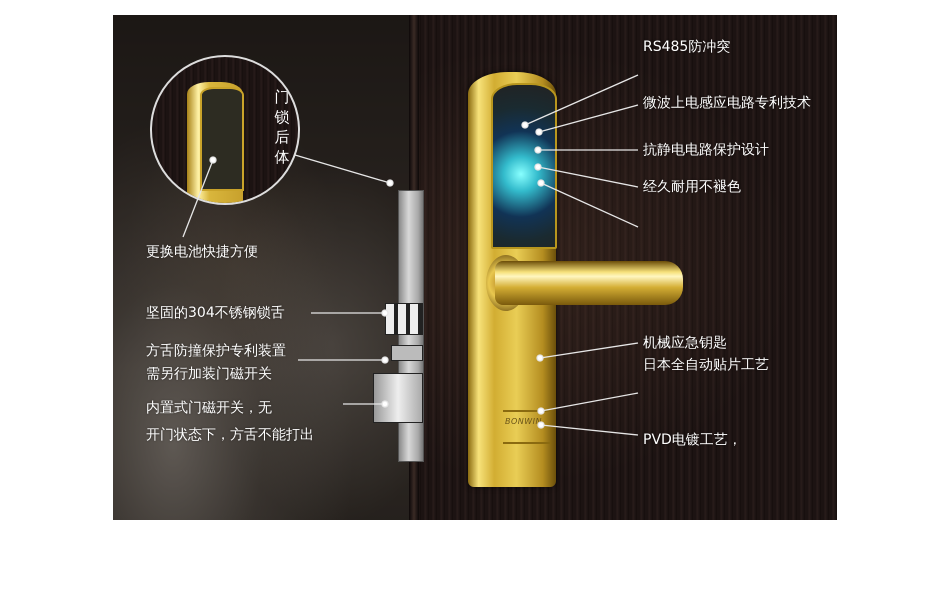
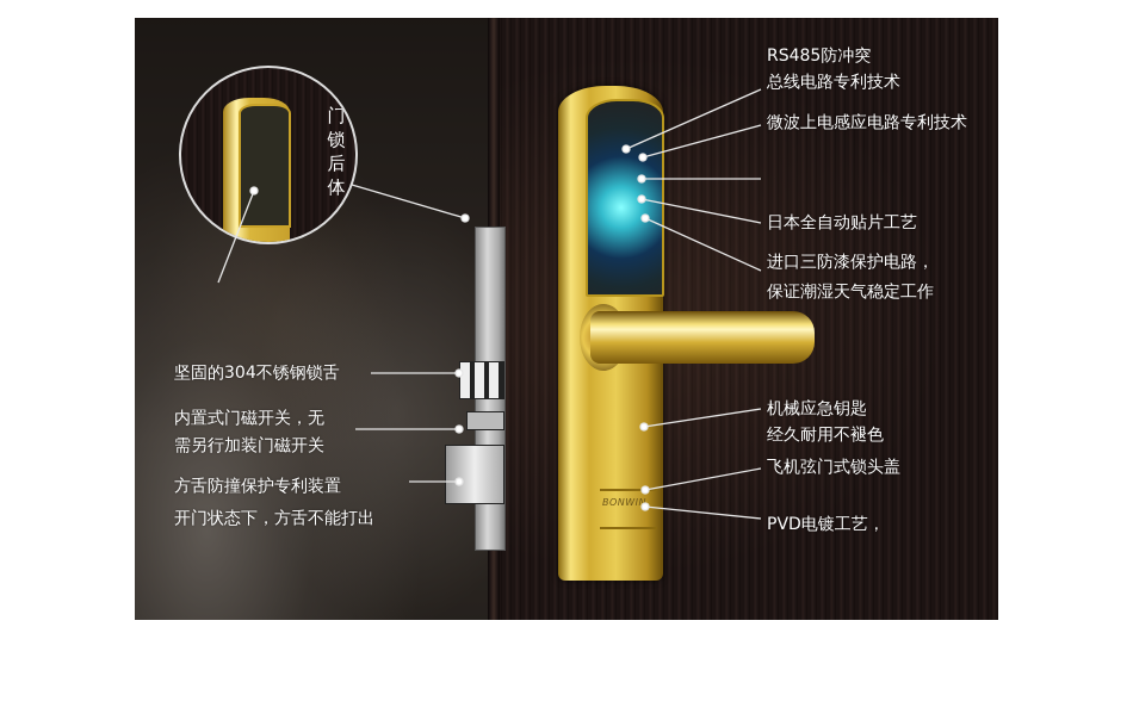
  BONWIN
  门
  锁
  后
  体
- 更换电池快捷方便
  坚固的304不锈钢锁舌
- 方舌防撞保护专利装置
+ 内置式门磁开关，无
  需另行加装门磁开关
- 内置式门磁开关，无
+ 方舌防撞保护专利装置
  开门状态下，方舌不能打出
  RS485防冲突
+ 总线电路专利技术
  微波上电感应电路专利技术
- 抗静电电路保护设计
- 经久耐用不褪色
+ 日本全自动贴片工艺
+ 进口三防漆保护电路，
+ 保证潮湿天气稳定工作
  机械应急钥匙
- 日本全自动贴片工艺
+ 经久耐用不褪色
+ 飞机弦门式锁头盖
  PVD电镀工艺，
